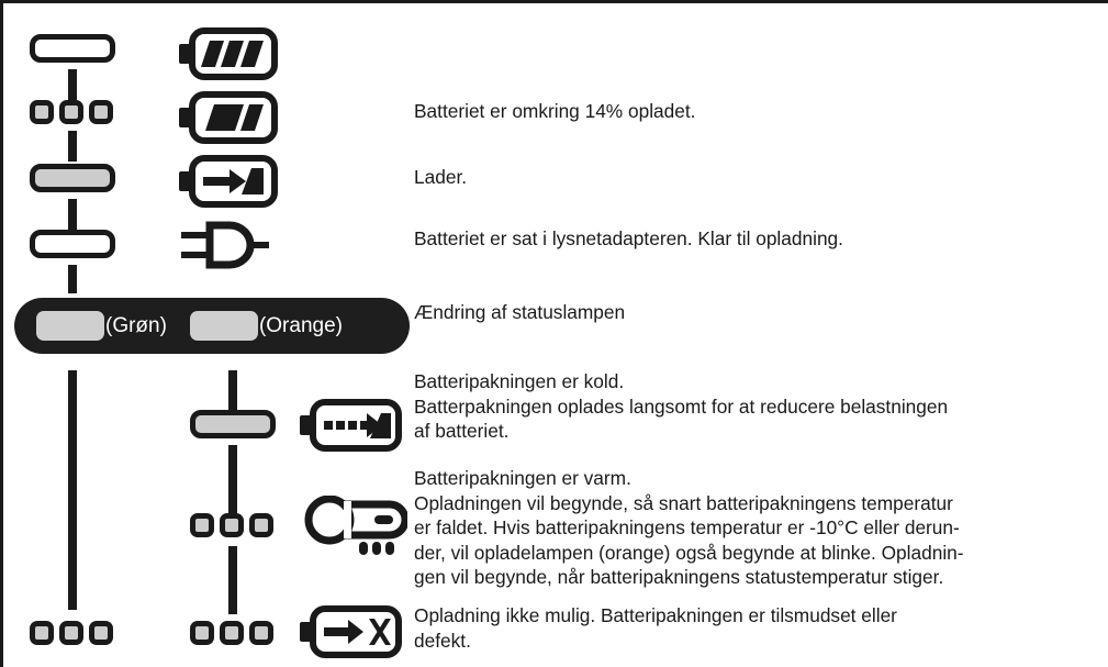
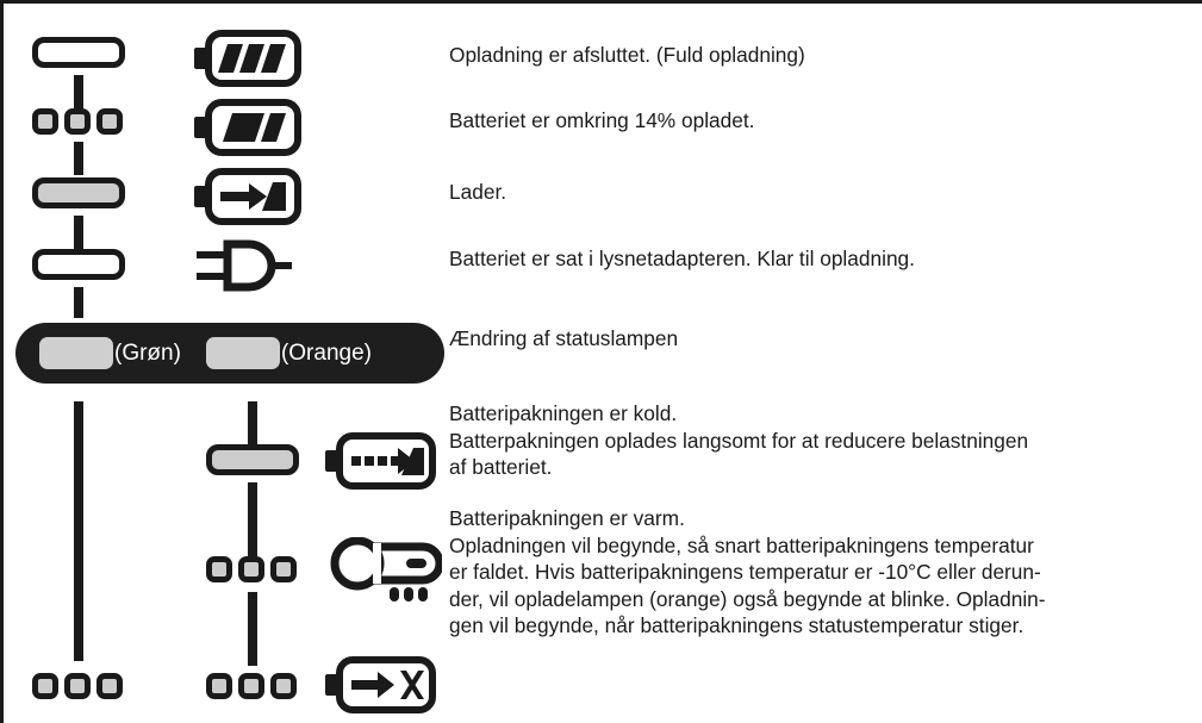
+ Opladning er afsluttet. (Fuld opladning)
  Batteriet er omkring 14% opladet.
  Lader.
  Batteriet er sat i lysnetadapteren. Klar til opladning.
  (Grøn)
  (Orange)
  Ændring af statuslampen
  Batteripakningen er kold.
  Batterpakningen oplades langsomt for at reducere belastningen
  af batteriet.
  Batteripakningen er varm.
  Opladningen vil begynde, så snart batteripakningens temperatur
  er faldet. Hvis batteripakningens temperatur er -10°C eller derun-
  der, vil opladelampen (orange) også begynde at blinke. Opladnin-
  gen vil begynde, når batteripakningens statustemperatur stiger.
- Opladning ikke mulig. Batteripakningen er tilsmudset eller
- defekt.
